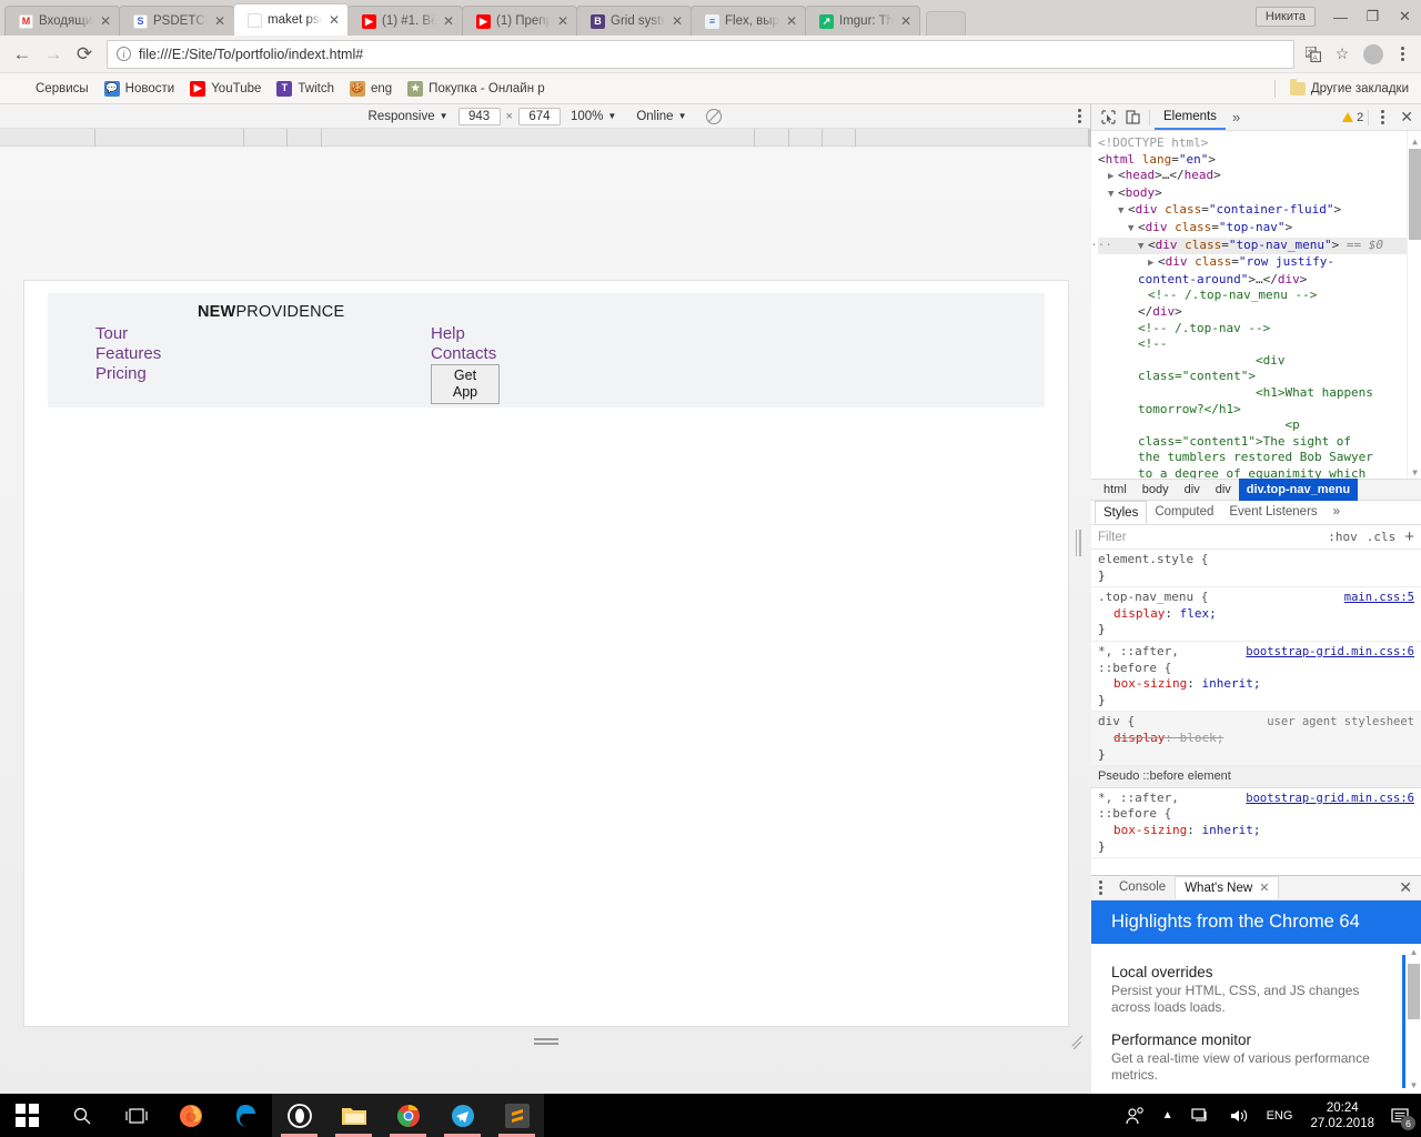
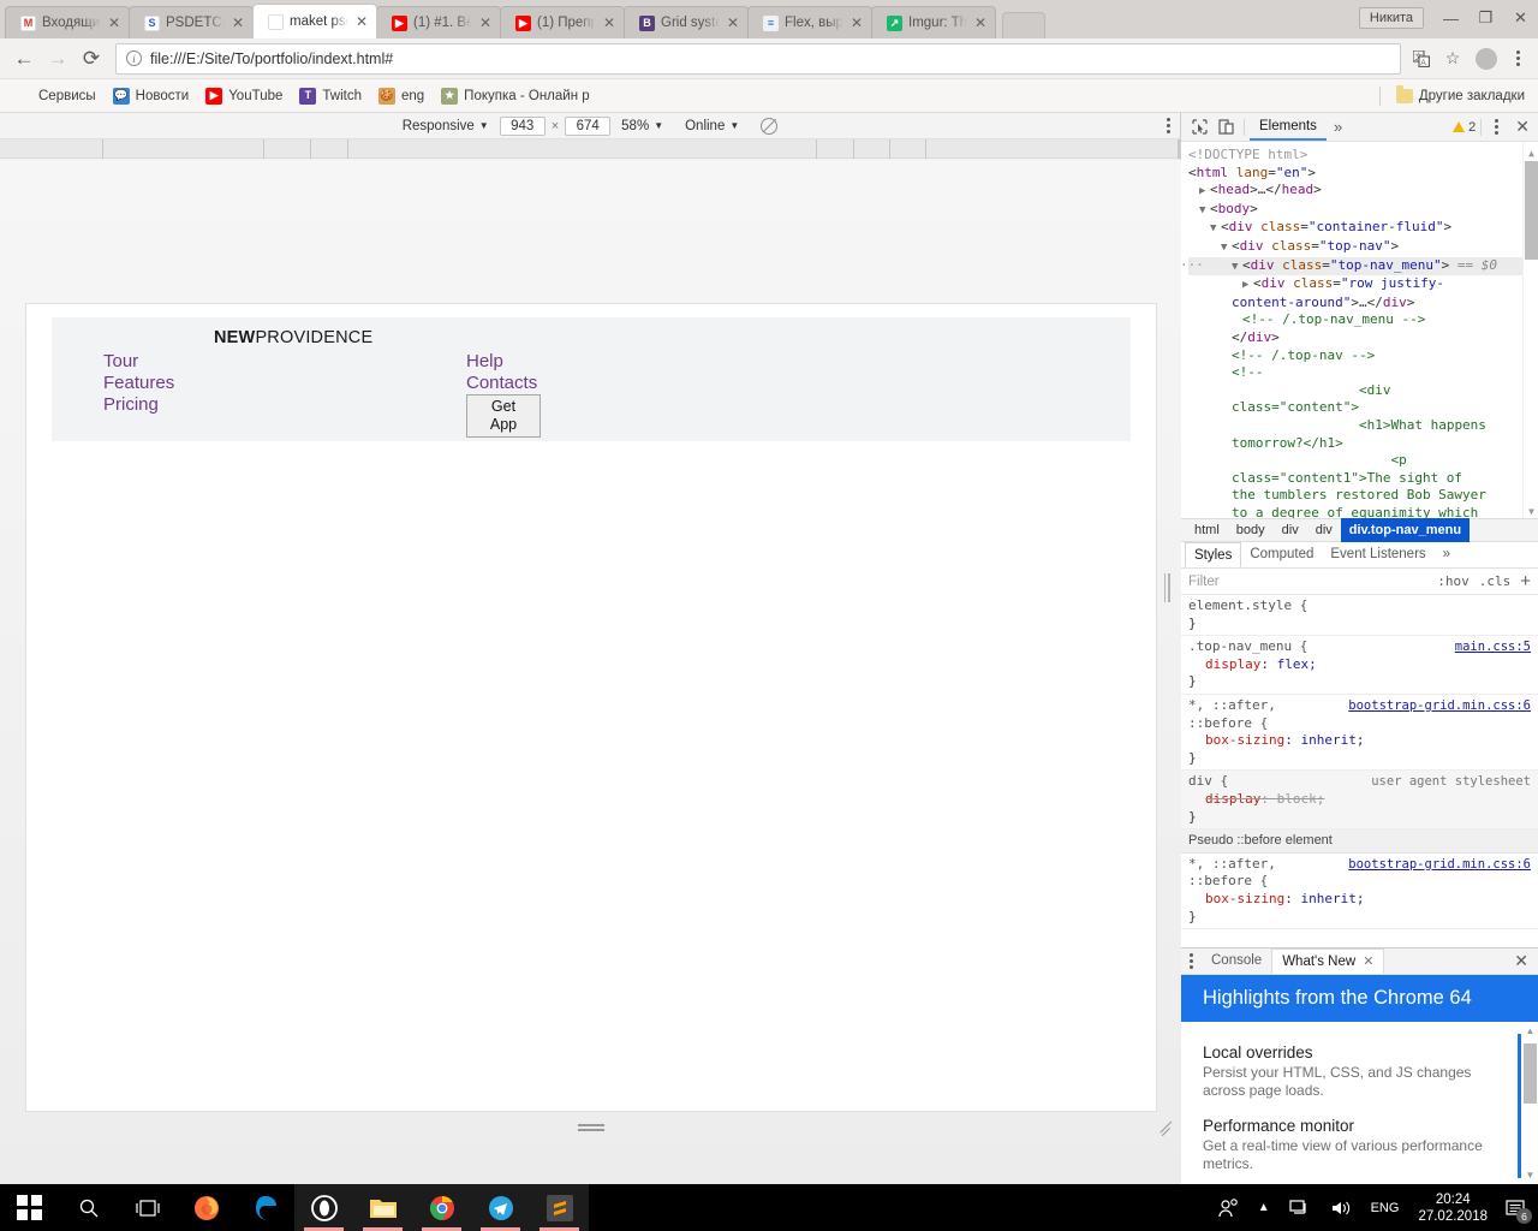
  M
  Входящи
  ✕
  S
  ✕
  maket ps
  ✕
  ▶
  ✕
  ▶
  (1) Препр
  ✕
  B
  Grid syste
  ✕
  ≡
  Flex, выр
  ✕
  ↗
  Imgur: Th
  ✕
  Никита
  —
  ❐
  ✕
  ←
  →
  ⟳
  i
  file:///E:/Site/To/portfolio/indext.html#
  ☆
  Сервисы
  💬
  Новости
  ▶
  YouTube
  T
  Twitch
  🍪
  eng
  ★
  Покупка - Онлайн р
  Другие закладки
  Responsive
  ▼
  943
  ×
  674
- 100%
+ 58%
  ▼
  Online
  ▼
  NEWPROVIDENCE
  Tour
  Features
  Pricing
  Help
  Contacts
  Get
  App
  Elements
  »
  2
  ✕
  <!DOCTYPE html>
  <html lang="en">
  ▶ <head>…</head>
  ▼ <body>
  ▼ <div class="container-fluid">
  ▼ <div class="top-nav">
  ···
  ▼ <div class="top-nav_menu"> == $0
  ▶ <div class="row justify-
  content-around">…</div>
  <!-- /.top-nav_menu -->
  </div>
  <!-- /.top-nav -->
  <!--
  <div
  class="content">
  <h1>What happens
  tomorrow?</h1>
  <p
  class="content1">The sight of
  the tumblers restored Bob Sawyer
  to a degree of equanimity which
  ▲
  ▼
  html
  body
  div
  div
  div.top-nav_menu
  Styles
  Computed
  Event Listeners
  »
  Filter
  :hov
  .cls
  +
  element.style {
  }
  main.css:5
  .top-nav_menu {
  display: flex;
  }
  bootstrap-grid.min.css:6
  *, ::after,
  ::before {
  box-sizing: inherit;
  }
  user agent stylesheet
  div {
  display: block;
  }
  Pseudo ::before element
  bootstrap-grid.min.css:6
  *, ::after,
  ::before {
  box-sizing: inherit;
  }
  Console
  What's New ✕
  ✕
  Highlights from the Chrome 64
  Local overrides
- Persist your HTML, CSS, and JS changes across loads loads.
+ Persist your HTML, CSS, and JS changes across page loads.
  Performance monitor
  Get a real-time view of various performance metrics.
  ▲
  ▼
  ▲
  ENG
  20:24
  27.02.2018
  6
